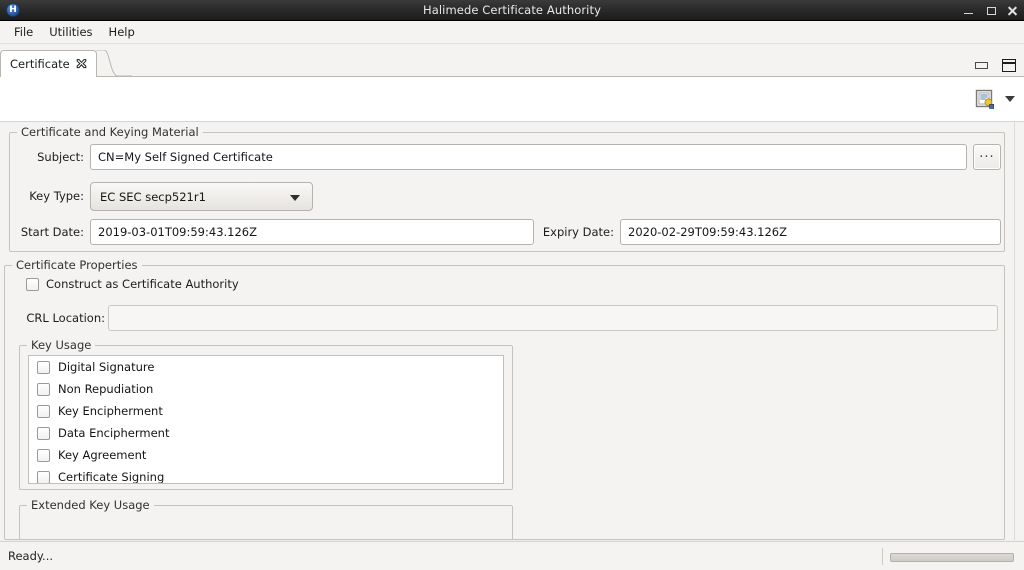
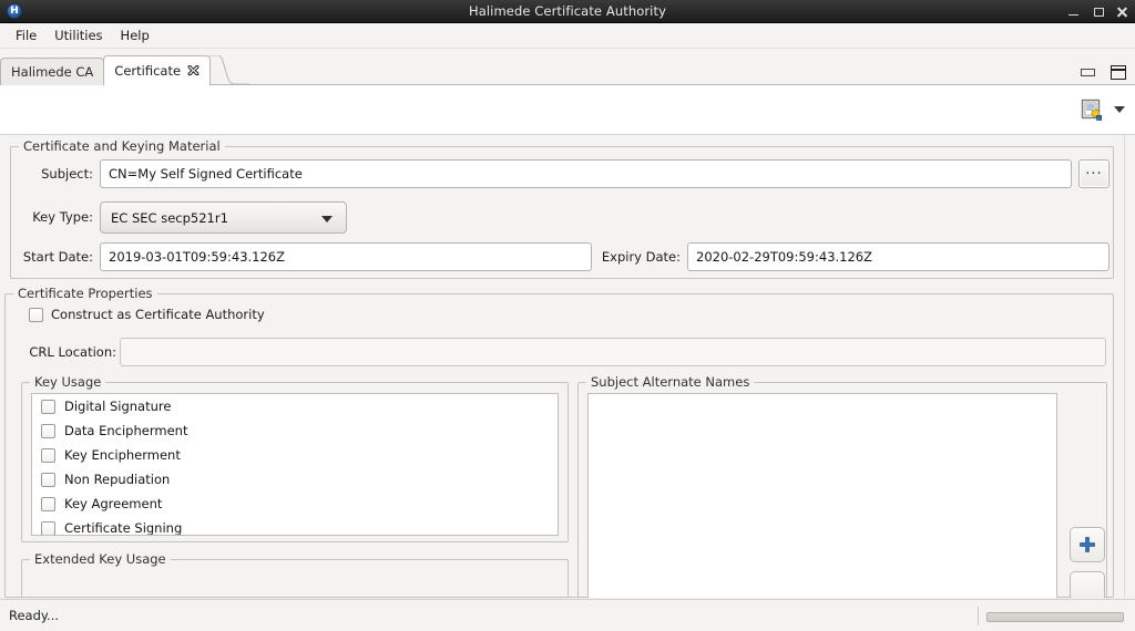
  H
  Halimede Certificate Authority
  File
  Utilities
  Help
+ Halimede CA
  Certificate
  Certificate and Keying Material
  Subject:
  CN=My Self Signed Certificate
  ...
  Key Type:
  EC SEC secp521r1
  Start Date:
  2019-03-01T09:59:43.126Z
  Expiry Date:
  2020-02-29T09:59:43.126Z
  Certificate Properties
  Construct as Certificate Authority
  CRL Location:
  Key Usage
  Digital Signature
- Non Repudiation
+ Data Encipherment
  Key Encipherment
- Data Encipherment
+ Non Repudiation
  Key Agreement
  Certificate Signing
  Extended Key Usage
+ Subject Alternate Names
  Ready...
